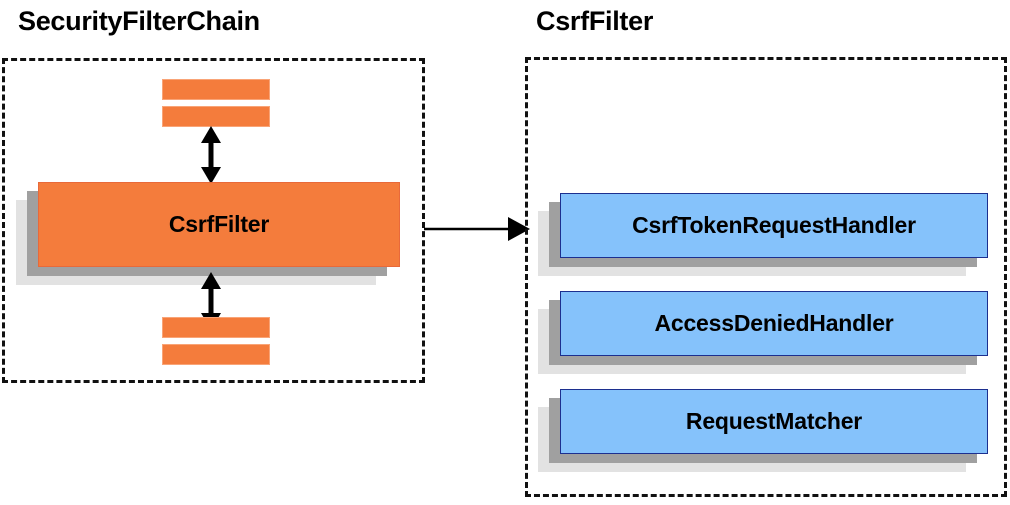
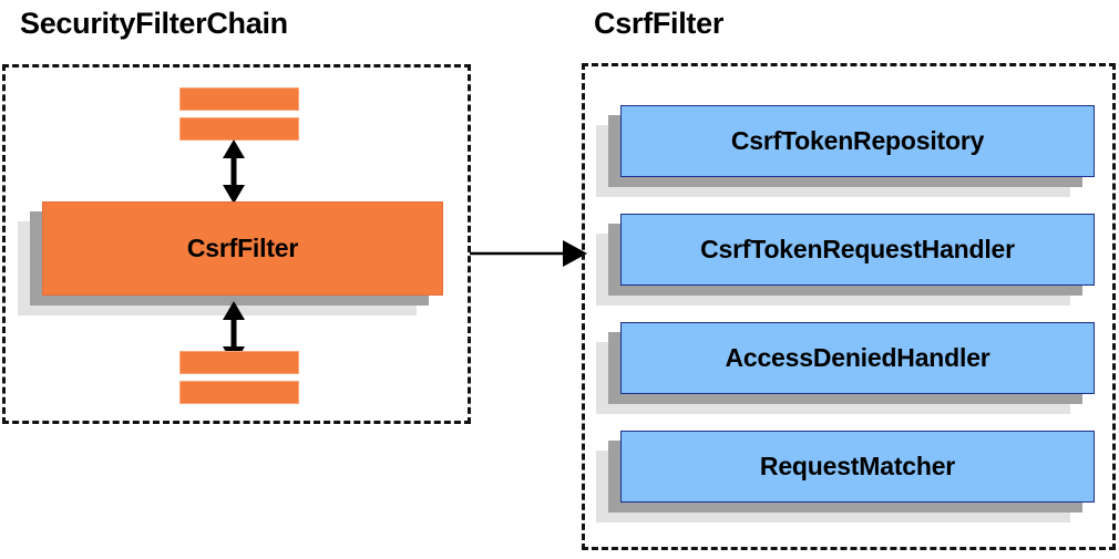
  SecurityFilterChain
  CsrfFilter
  CsrfFilter
+ CsrfTokenRepository
  CsrfTokenRequestHandler
  AccessDeniedHandler
  RequestMatcher
